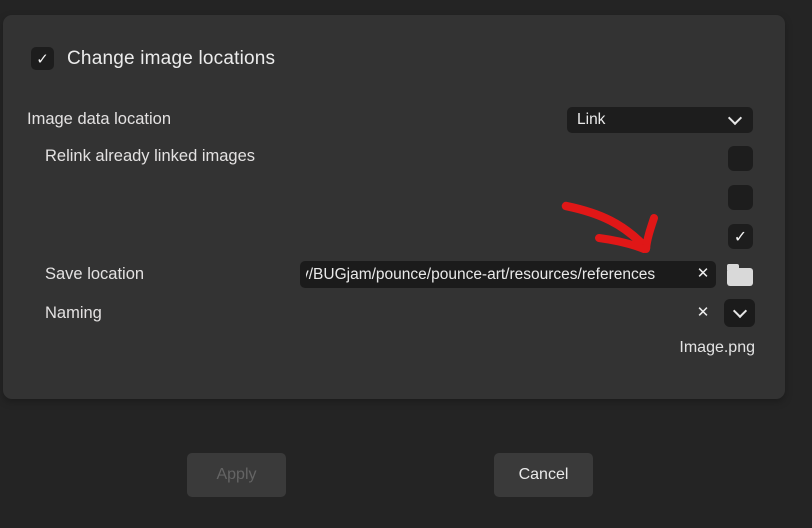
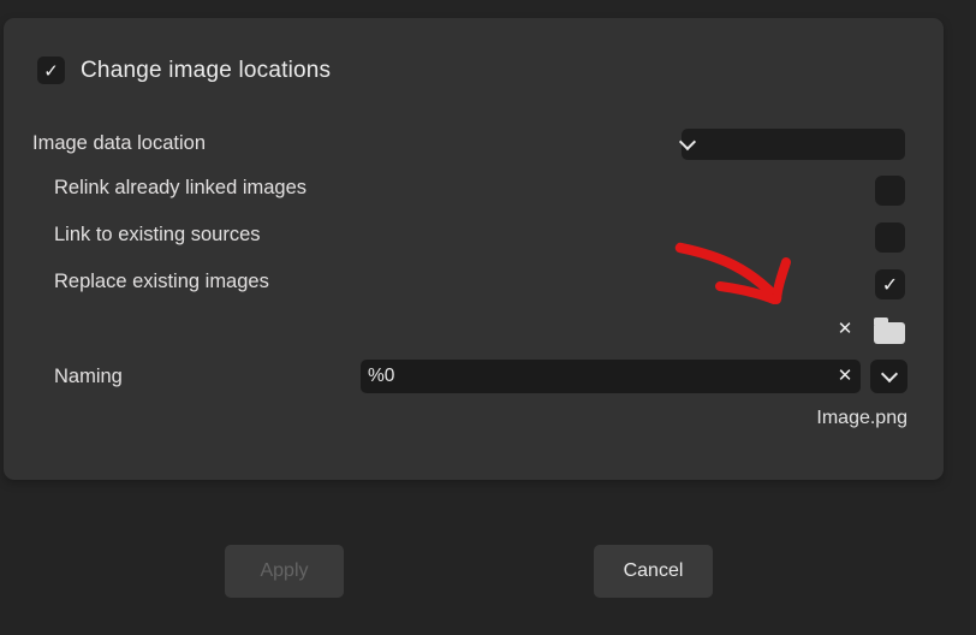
  ✓
  Change image locations
  Image data location
- Link
  Relink already linked images
+ Link to existing sources
+ Replace existing images
  ✓
- Save location
- v/BUGjam/pounce/pounce-art/resources/references
  ✕
  Naming
+ %0
  ✕
  Image.png
  Apply
  Cancel
